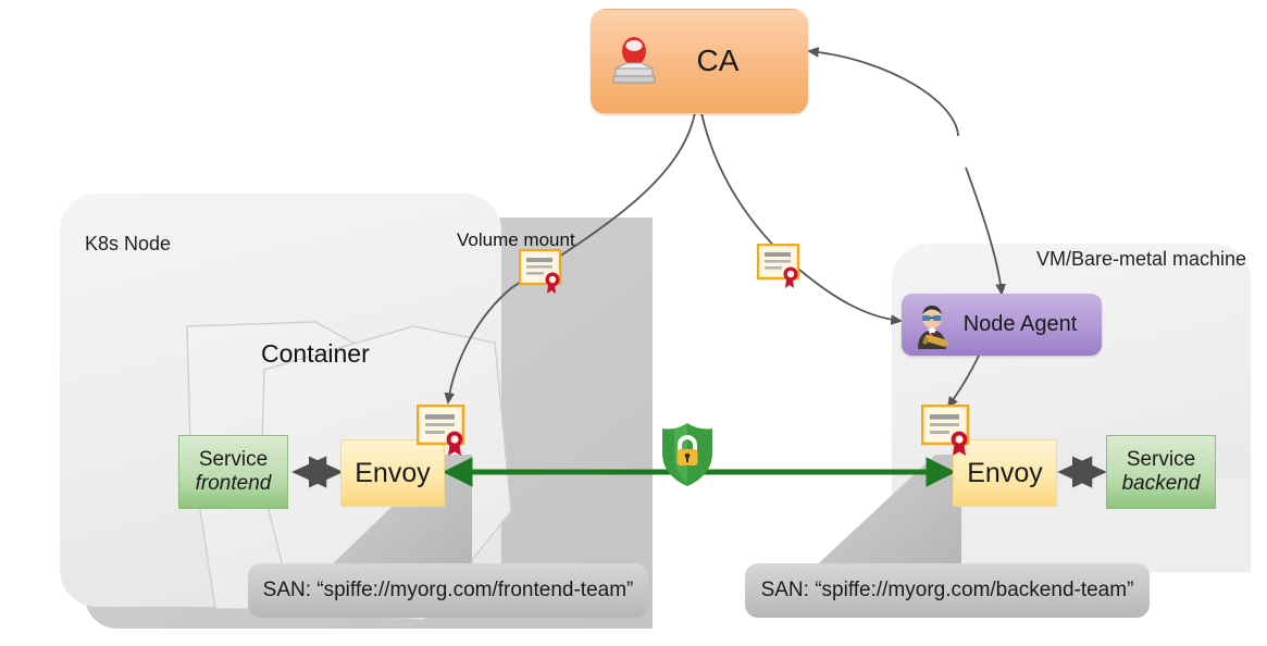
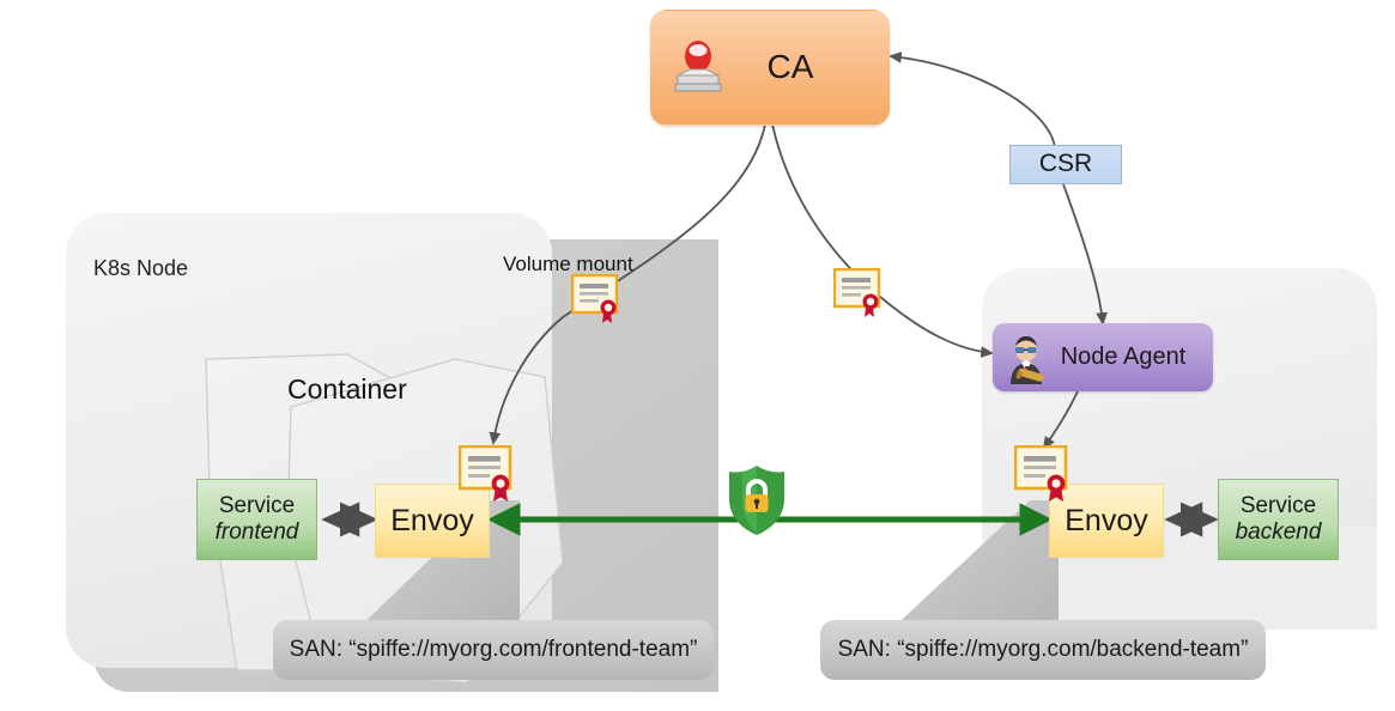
  K8s Node
  Container
- VM/Bare-metal machine
  Volume mount
  CA
+ CSR
  Node Agent
  Service
  frontend
  Envoy
  Envoy
  Service
  backend
  SAN: “spiffe://myorg.com/frontend-team”
  SAN: “spiffe://myorg.com/backend-team”
